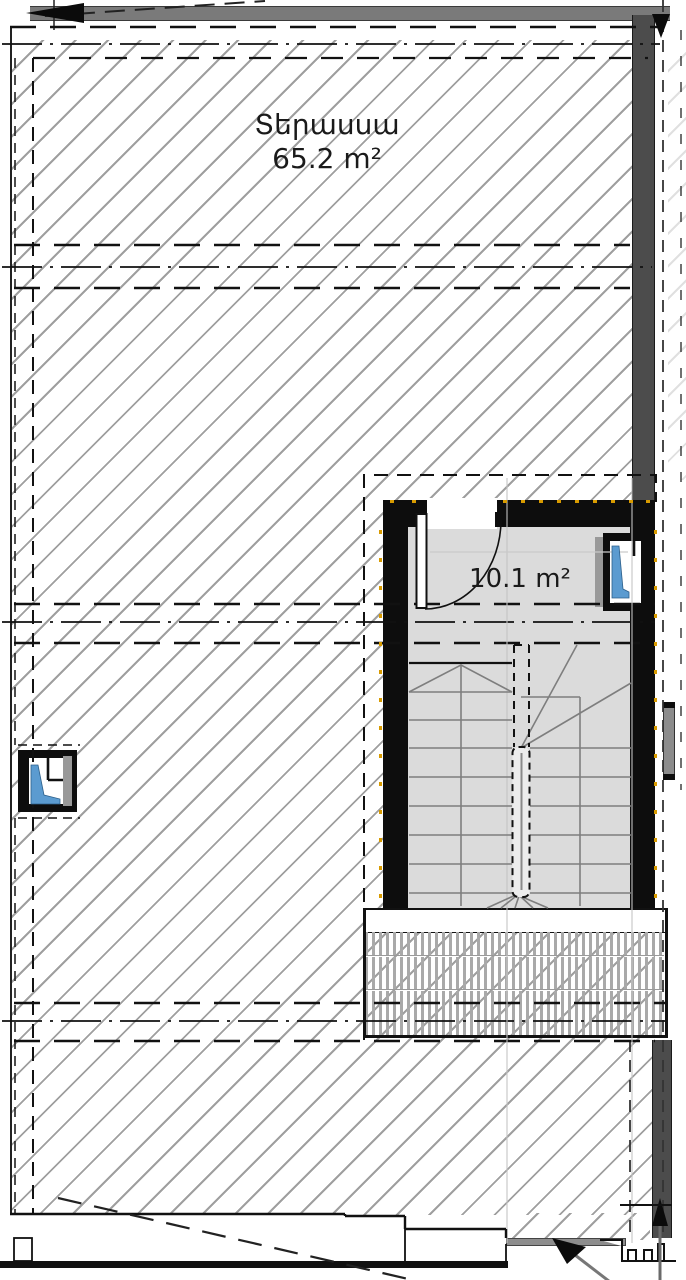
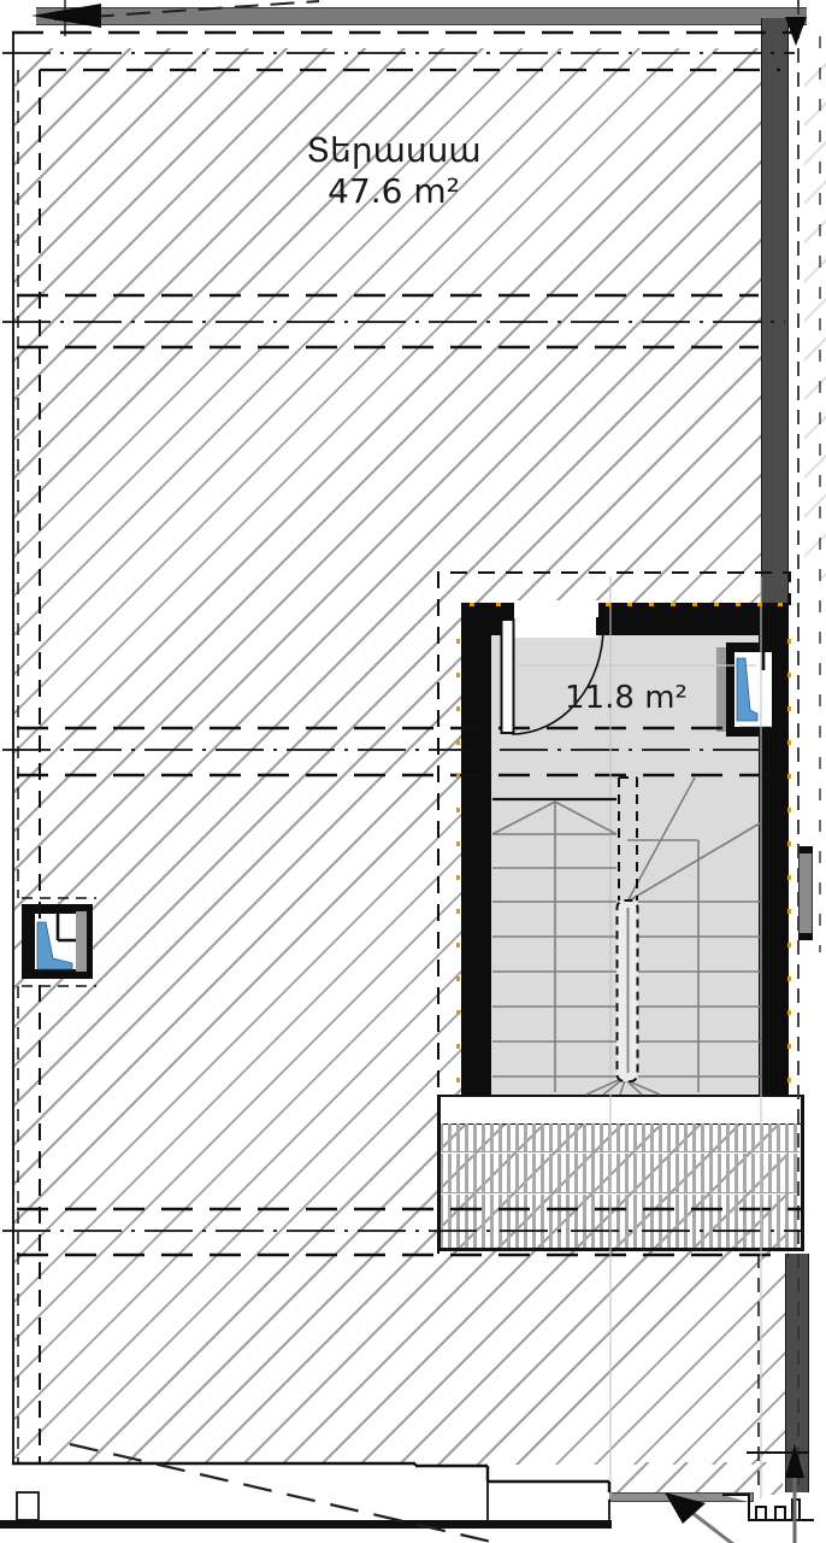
  Տերասսա
- 65.2 m²
+ 47.6 m²
- 10.1 m²
+ 11.8 m²
